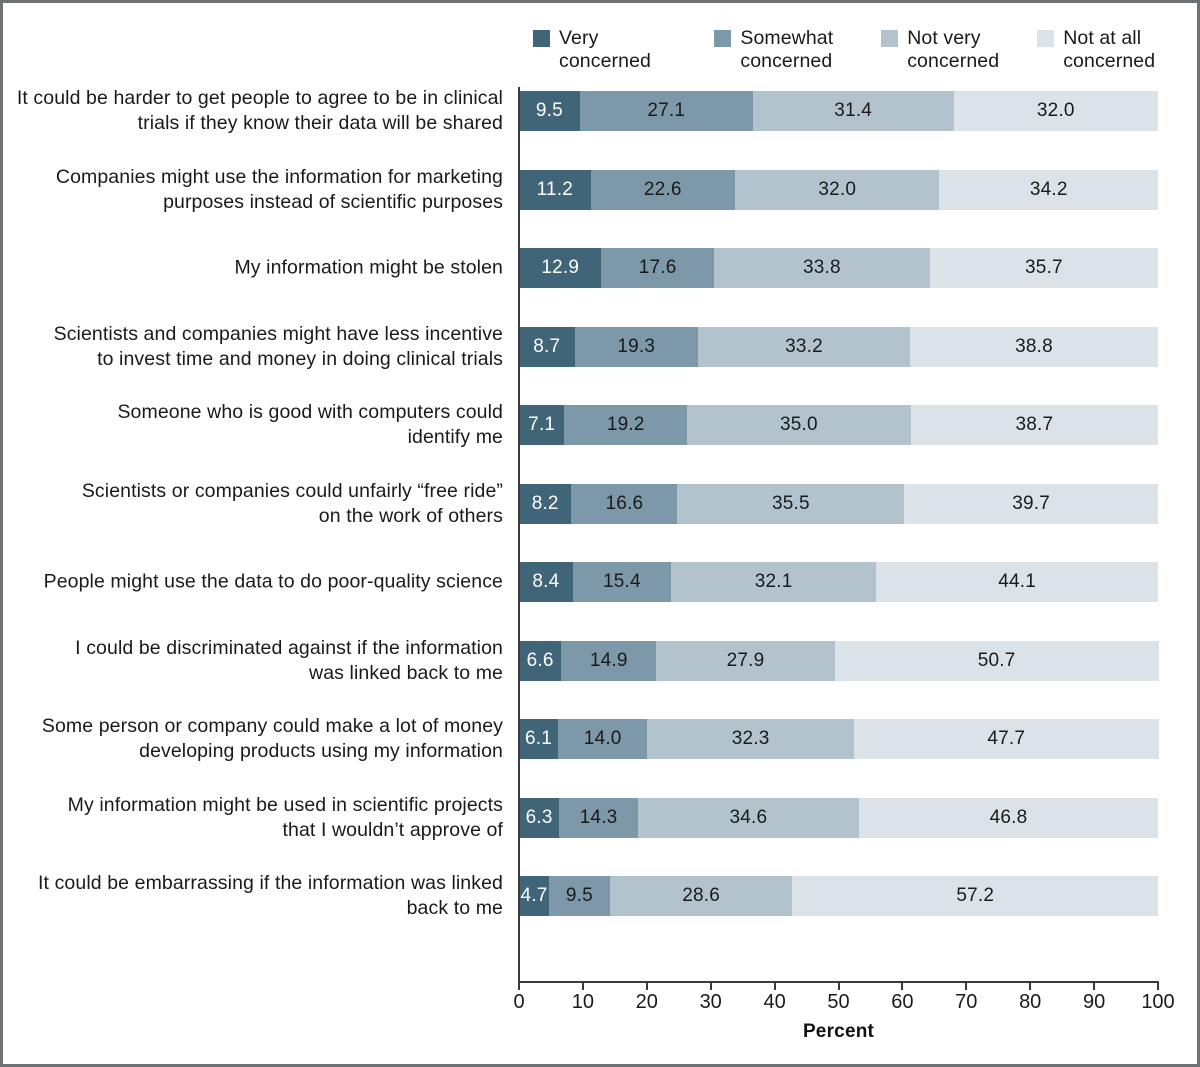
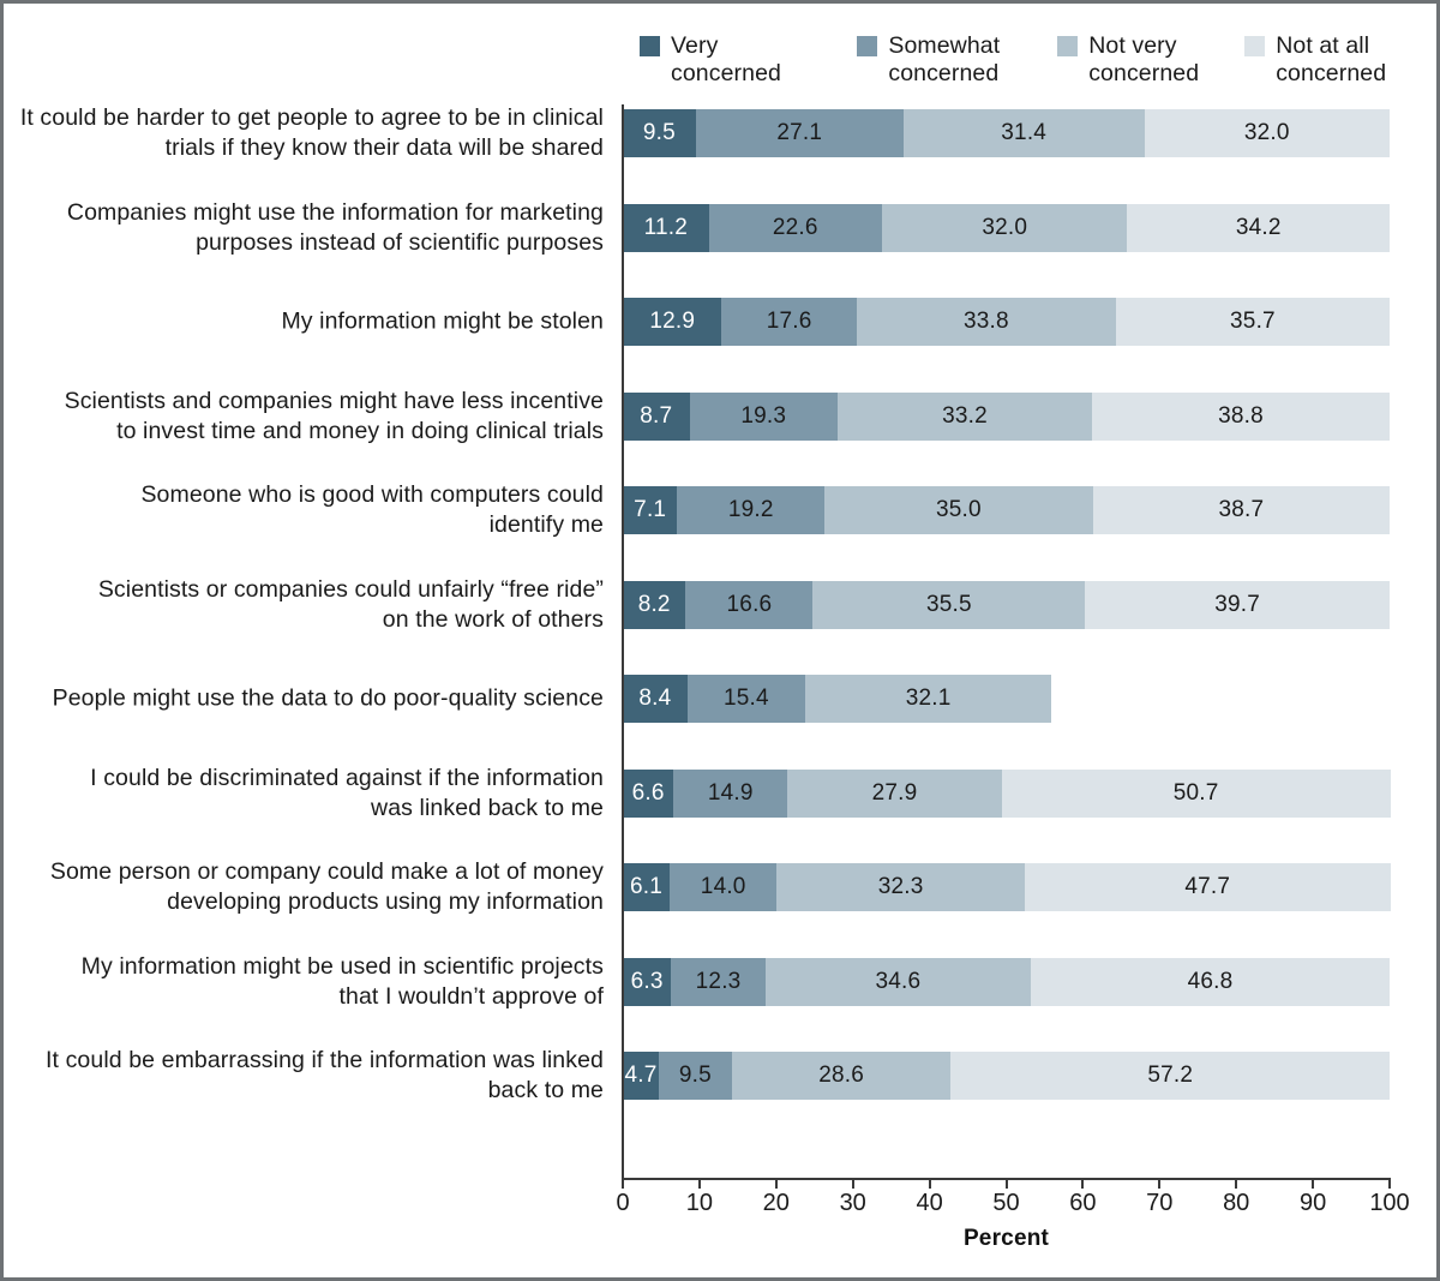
  Very concerned
  Somewhat
  concerned
  Not very
  concerned
  Not at all
  concerned
  It could be harder to get people to agree to be in clinical
  trials if they know their data will be shared
  9.5
  27.1
  31.4
  32.0
  Companies might use the information for marketing
  purposes instead of scientific purposes
  11.2
  22.6
  32.0
  34.2
  My information might be stolen
  12.9
  17.6
  33.8
  35.7
  Scientists and companies might have less incentive
  to invest time and money in doing clinical trials
  8.7
  19.3
  33.2
  38.8
  Someone who is good with computers could
  identify me
  7.1
  19.2
  35.0
  38.7
  Scientists or companies could unfairly “free ride”
  on the work of others
  8.2
  16.6
  35.5
  39.7
  People might use the data to do poor-quality science
  8.4
  15.4
  32.1
- 44.1
  I could be discriminated against if the information
  was linked back to me
  6.6
  14.9
  27.9
  50.7
  Some person or company could make a lot of money
  developing products using my information
  6.1
  14.0
  32.3
  47.7
  My information might be used in scientific projects
  that I wouldn’t approve of
  6.3
- 14.3
+ 12.3
  34.6
  46.8
  It could be embarrassing if the information was linked
  back to me
  4.7
  9.5
  28.6
  57.2
  0
  10
  20
  30
  40
  50
  60
  70
  80
  90
  100
  Percent
